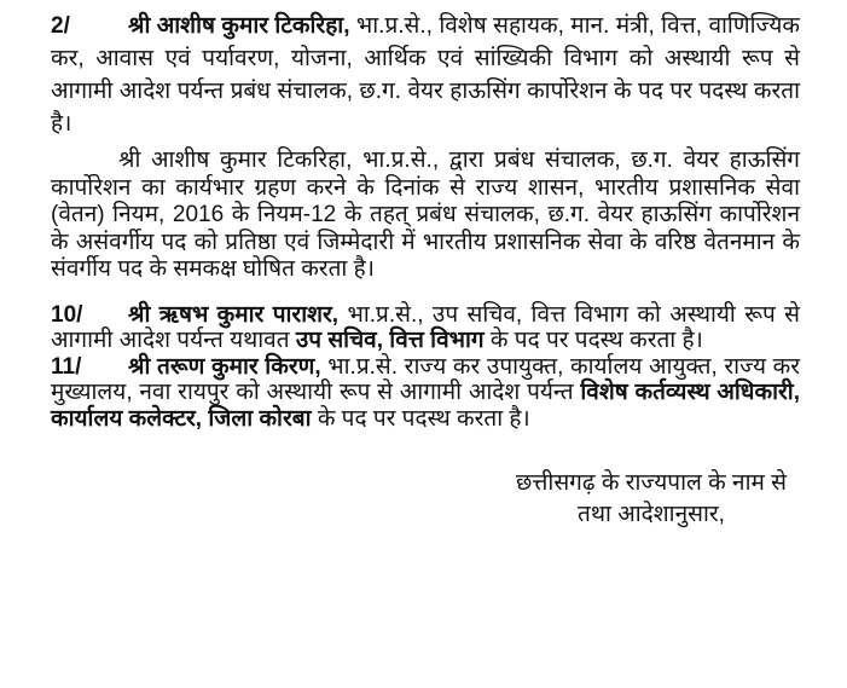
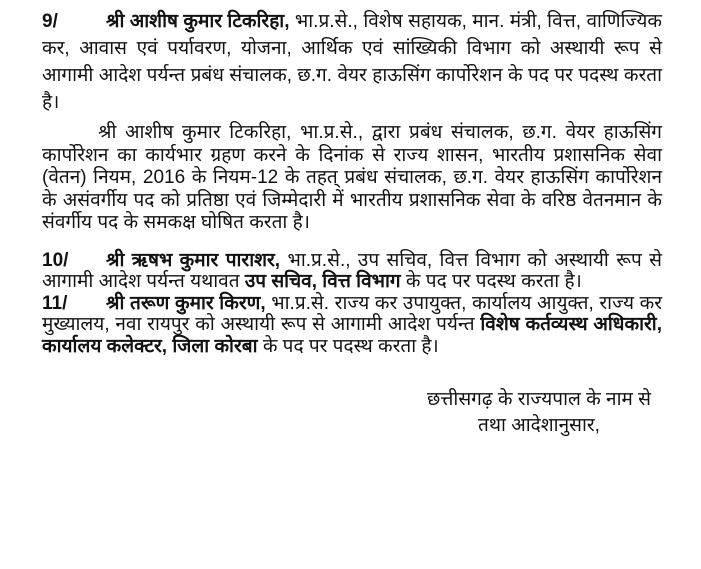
- 2/ श्री आशीष कुमार टिकरिहा, भा.प्र.से., विशेष सहायक, मान. मंत्री, वित्त, वाणिज्यिक कर, आवास एवं पर्यावरण, योजना, आर्थिक एवं सांख्यिकी विभाग को अस्थायी रूप से आगामी आदेश पर्यन्त प्रबंध संचालक, छ.ग. वेयर हाऊसिंग कार्पोरेशन के पद पर पदस्थ करता है।
+ 9/ श्री आशीष कुमार टिकरिहा, भा.प्र.से., विशेष सहायक, मान. मंत्री, वित्त, वाणिज्यिक कर, आवास एवं पर्यावरण, योजना, आर्थिक एवं सांख्यिकी विभाग को अस्थायी रूप से आगामी आदेश पर्यन्त प्रबंध संचालक, छ.ग. वेयर हाऊसिंग कार्पोरेशन के पद पर पदस्थ करता है।
  श्री आशीष कुमार टिकरिहा, भा.प्र.से., द्वारा प्रबंध संचालक, छ.ग. वेयर हाऊसिंग कार्पोरेशन का कार्यभार ग्रहण करने के दिनांक से राज्य शासन, भारतीय प्रशासनिक सेवा (वेतन) नियम, 2016 के नियम-12 के तहत् प्रबंध संचालक, छ.ग. वेयर हाऊसिंग कार्पोरेशन के असंवर्गीय पद को प्रतिष्ठा एवं जिम्मेदारी में भारतीय प्रशासनिक सेवा के वरिष्ठ वेतनमान के संवर्गीय पद के समकक्ष घोषित करता है।
  10/ श्री ऋषभ कुमार पाराशर, भा.प्र.से., उप सचिव, वित्त विभाग को अस्थायी रूप से आगामी आदेश पर्यन्त यथावत उप सचिव, वित्त विभाग के पद पर पदस्थ करता है।
  11/ श्री तरूण कुमार किरण, भा.प्र.से. राज्य कर उपायुक्त, कार्यालय आयुक्त, राज्य कर मुख्यालय, नवा रायपुर को अस्थायी रूप से आगामी आदेश पर्यन्त विशेष कर्तव्यस्थ अधिकारी, कार्यालय कलेक्टर, जिला कोरबा के पद पर पदस्थ करता है।
  छत्तीसगढ़ के राज्यपाल के नाम से
  तथा आदेशानुसार,
